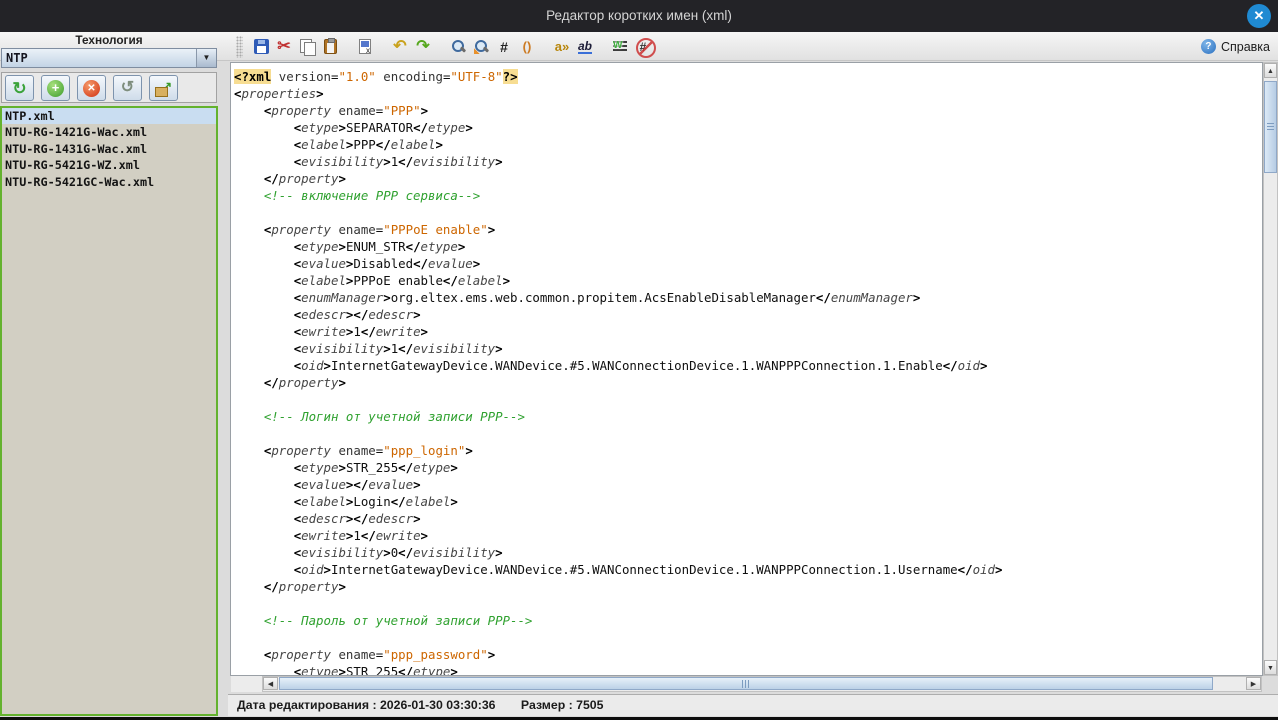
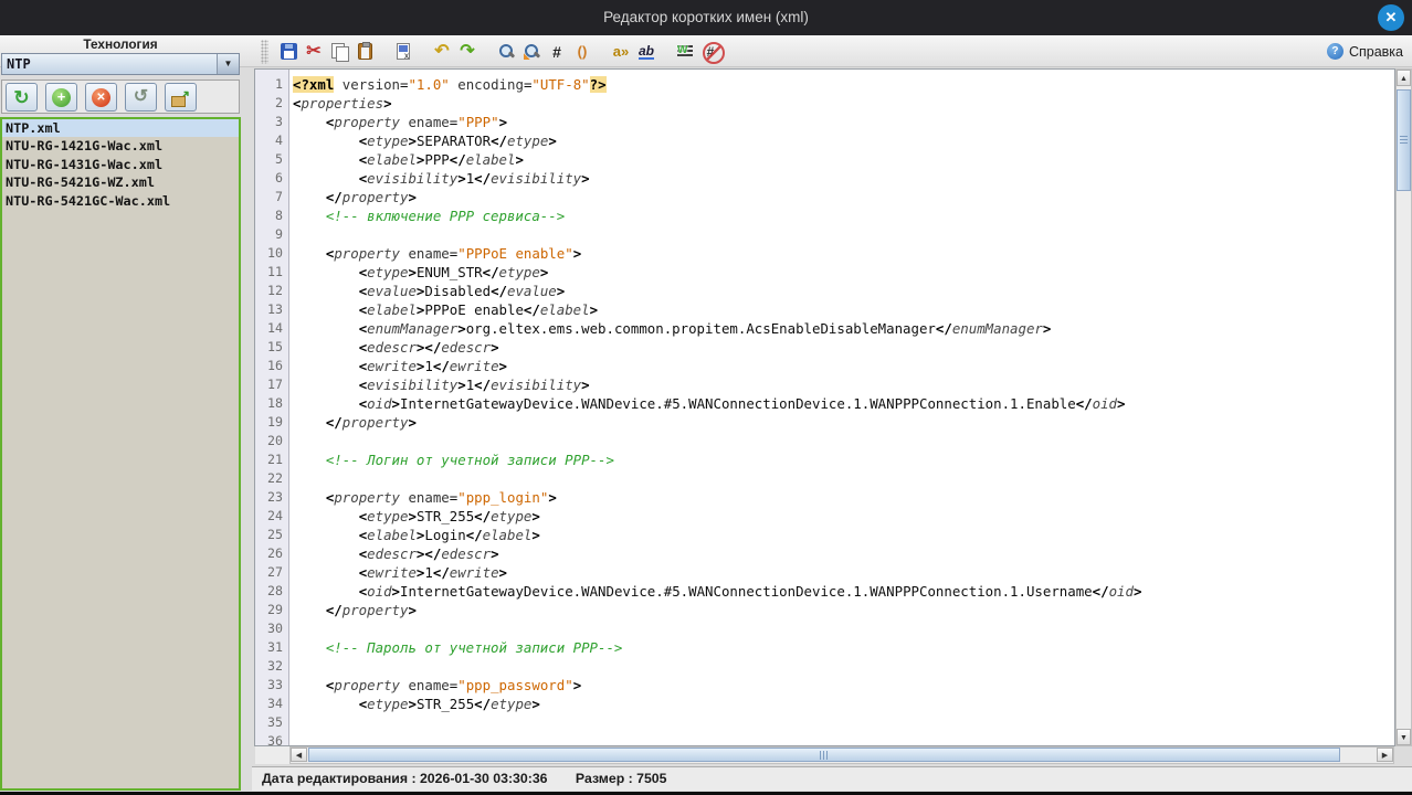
  Редактор коротких имен (xml)
  ✕
  ✂
  ↶
  ↷
  #
  ()
  a»
  ab
  W
  #
  ?
  Справка
  Технология
  NTP
  ▼
  ↻
  +
  ✕
  ↺
  ↗
  NTP.xml
  NTU-RG-1421G-Wac.xml
  NTU-RG-1431G-Wac.xml
  NTU-RG-5421G-WZ.xml
  NTU-RG-5421GC-Wac.xml
+ 1
+ 2
+ 3
+ 4
+ 5
+ 6
+ 7
+ 8
+ 9
+ 10
+ 11
+ 12
+ 13
+ 14
+ 15
+ 16
+ 17
+ 18
+ 19
+ 20
+ 21
+ 22
+ 23
+ 24
+ 25
+ 26
+ 27
+ 28
+ 29
+ 30
+ 31
+ 32
+ 33
+ 34
+ 35
+ 36
  <?xml version="1.0" encoding="UTF-8"?>
  <properties>
  <property ename="PPP">
  <etype>SEPARATOR</etype>
  <elabel>PPP</elabel>
  <evisibility>1</evisibility>
  </property>
  <!-- включение PPP сервиса-->
  <property ename="PPPoE enable">
  <etype>ENUM_STR</etype>
  <evalue>Disabled</evalue>
  <elabel>PPPoE enable</elabel>
  <enumManager>org.eltex.ems.web.common.propitem.AcsEnableDisableManager</enumManager>
  <edescr></edescr>
  <ewrite>1</ewrite>
  <evisibility>1</evisibility>
  <oid>InternetGatewayDevice.WANDevice.#5.WANConnectionDevice.1.WANPPPConnection.1.Enable</oid>
  </property>
  <!-- Логин от учетной записи PPP-->
  <property ename="ppp_login">
  <etype>STR_255</etype>
- <evalue></evalue>
  <elabel>Login</elabel>
  <edescr></edescr>
  <ewrite>1</ewrite>
- <evisibility>0</evisibility>
  <oid>InternetGatewayDevice.WANDevice.#5.WANConnectionDevice.1.WANPPPConnection.1.Username</oid>
  </property>
  <!-- Пароль от учетной записи PPP-->
  <property ename="ppp_password">
  <etype>STR_255</etype>
  Дата редактирования : 2026-01-30 03:30:36 Размер : 7505
